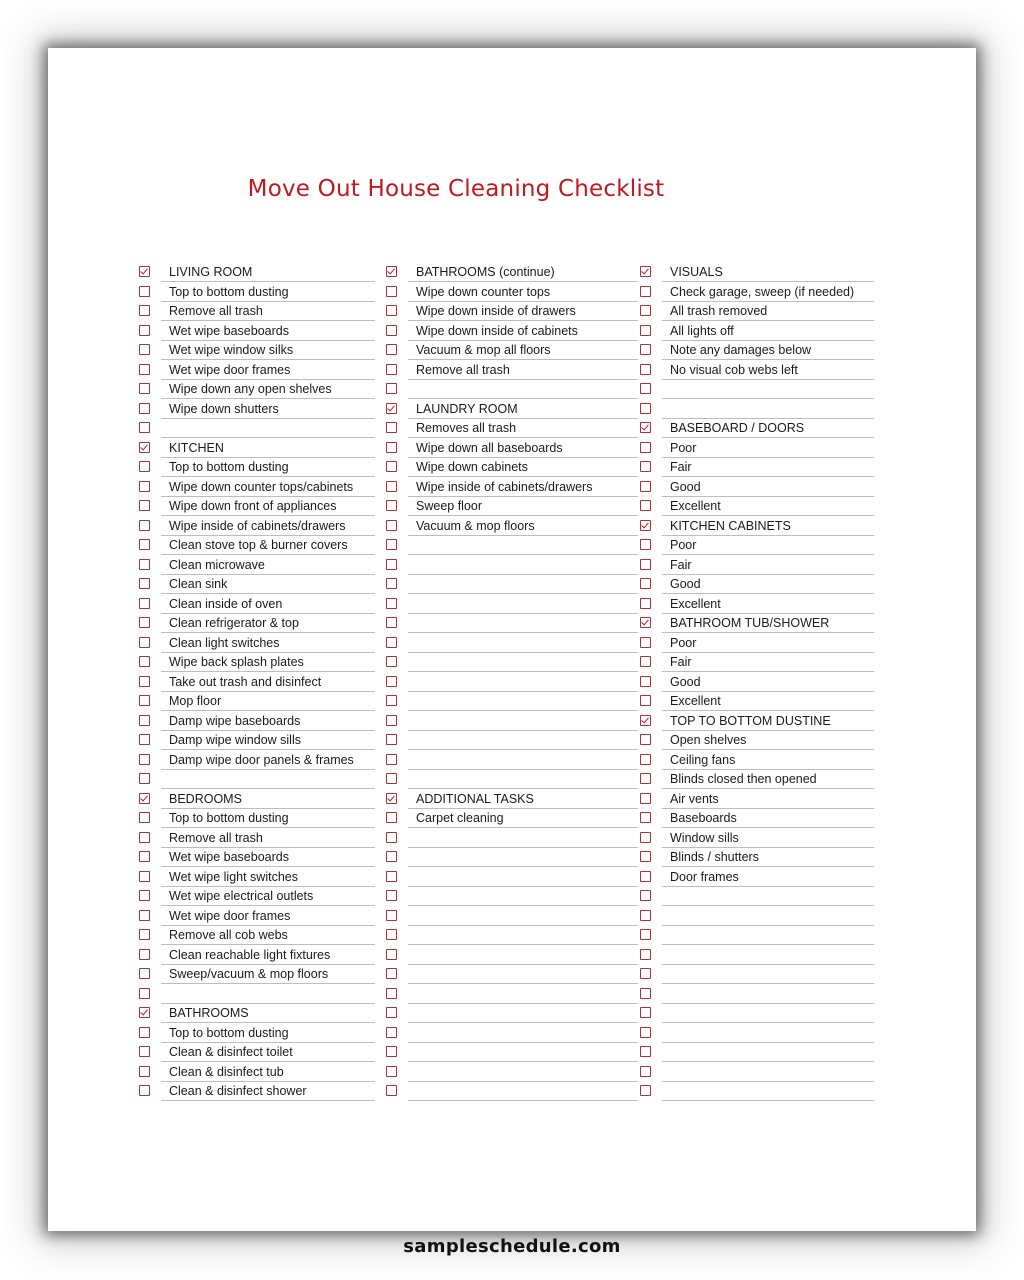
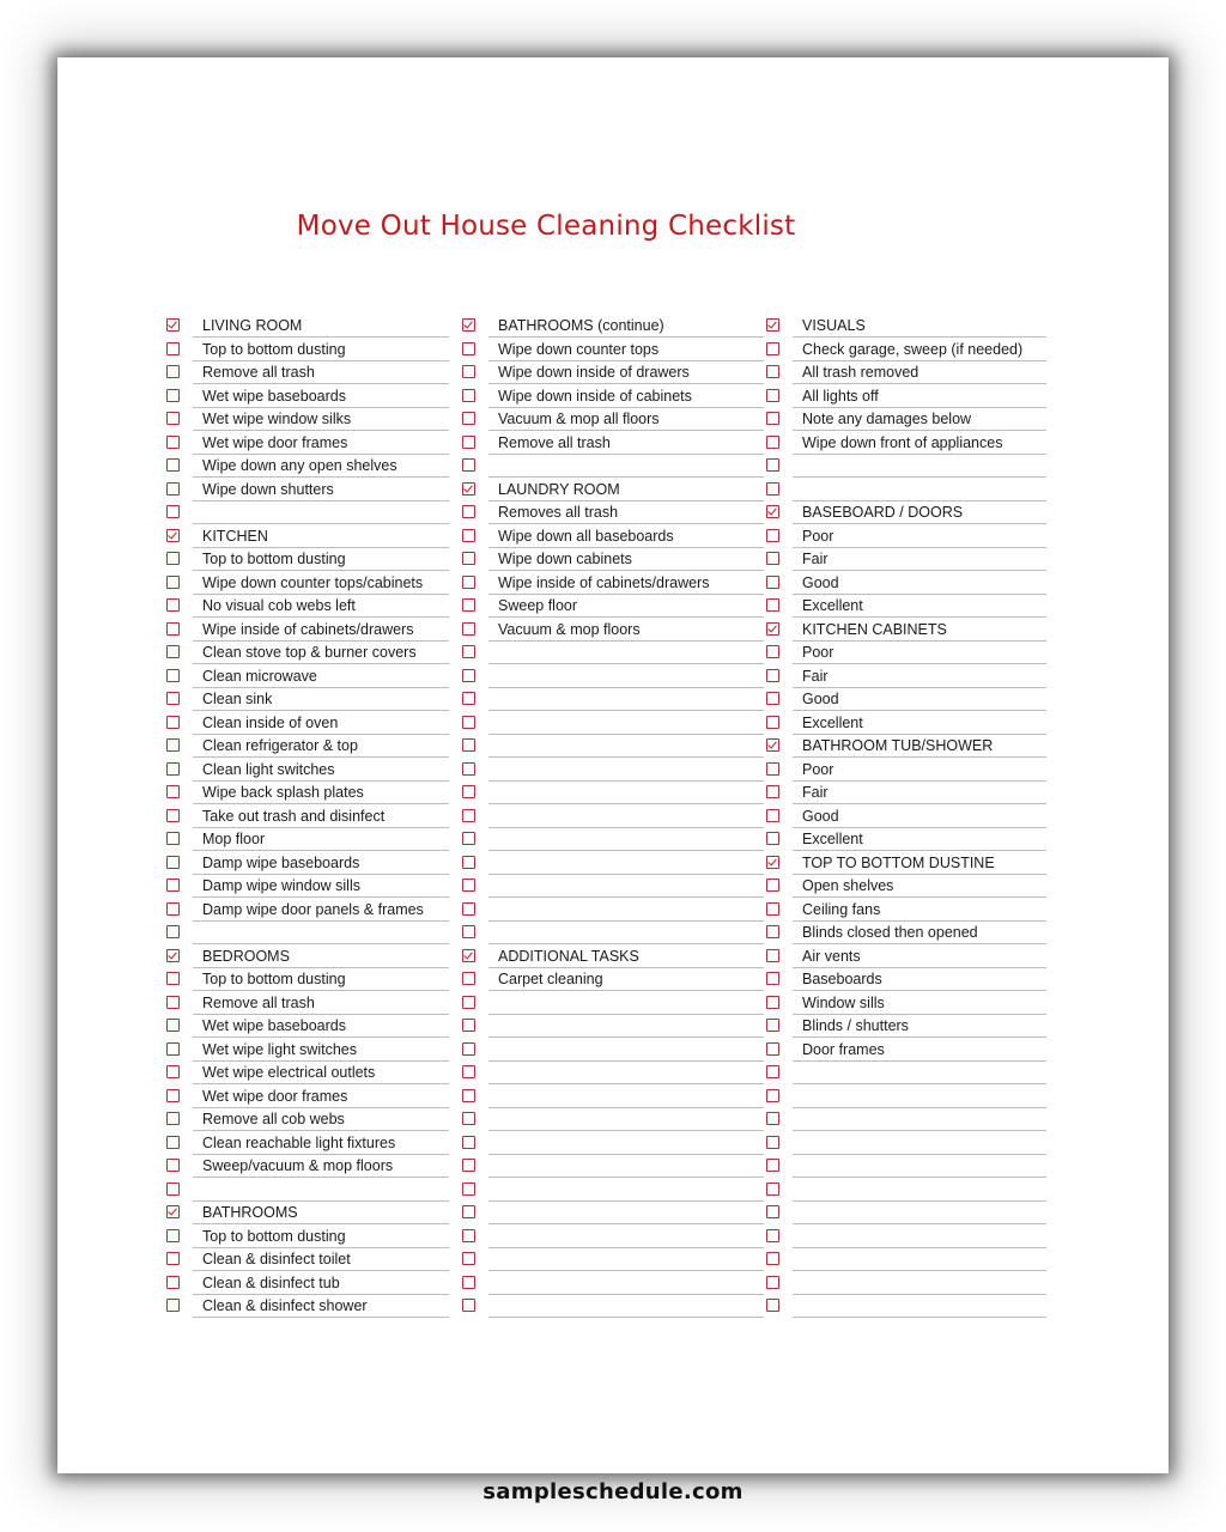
  Move Out House Cleaning Checklist
  LIVING ROOM
  Top to bottom dusting
  Remove all trash
  Wet wipe baseboards
  Wet wipe window silks
  Wet wipe door frames
  Wipe down any open shelves
  Wipe down shutters
  KITCHEN
  Top to bottom dusting
  Wipe down counter tops/cabinets
- Wipe down front of appliances
+ No visual cob webs left
  Wipe inside of cabinets/drawers
  Clean stove top & burner covers
  Clean microwave
  Clean sink
  Clean inside of oven
  Clean refrigerator & top
  Clean light switches
  Wipe back splash plates
  Take out trash and disinfect
  Mop floor
  Damp wipe baseboards
  Damp wipe window sills
  Damp wipe door panels & frames
  BEDROOMS
  Top to bottom dusting
  Remove all trash
  Wet wipe baseboards
  Wet wipe light switches
  Wet wipe electrical outlets
  Wet wipe door frames
  Remove all cob webs
  Clean reachable light fixtures
  Sweep/vacuum & mop floors
  BATHROOMS
  Top to bottom dusting
  Clean & disinfect toilet
  Clean & disinfect tub
  Clean & disinfect shower
  BATHROOMS (continue)
  Wipe down counter tops
  Wipe down inside of drawers
  Wipe down inside of cabinets
  Vacuum & mop all floors
  Remove all trash
  LAUNDRY ROOM
  Removes all trash
  Wipe down all baseboards
  Wipe down cabinets
  Wipe inside of cabinets/drawers
  Sweep floor
  Vacuum & mop floors
  ADDITIONAL TASKS
  Carpet cleaning
  VISUALS
  Check garage, sweep (if needed)
  All trash removed
  All lights off
  Note any damages below
- No visual cob webs left
+ Wipe down front of appliances
  BASEBOARD / DOORS
  Poor
  Fair
  Good
  Excellent
  KITCHEN CABINETS
  Poor
  Fair
  Good
  Excellent
  BATHROOM TUB/SHOWER
  Poor
  Fair
  Good
  Excellent
  TOP TO BOTTOM DUSTINE
  Open shelves
  Ceiling fans
  Blinds closed then opened
  Air vents
  Baseboards
  Window sills
  Blinds / shutters
  Door frames
  sampleschedule.com
